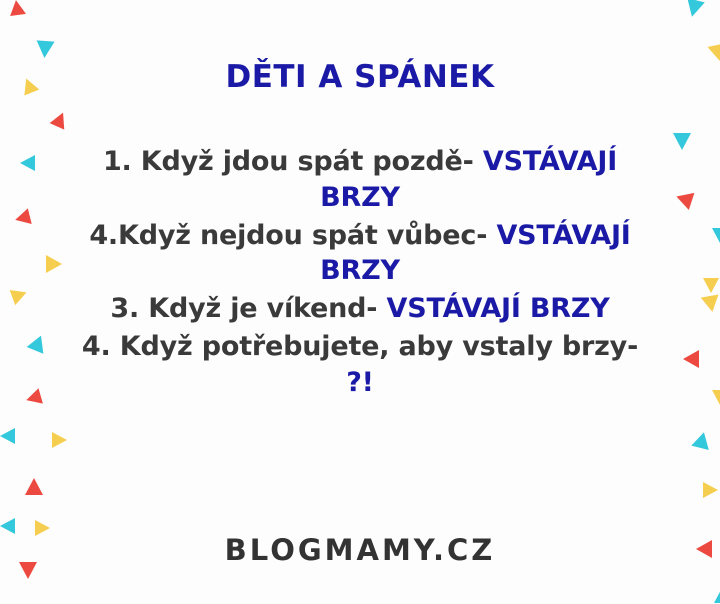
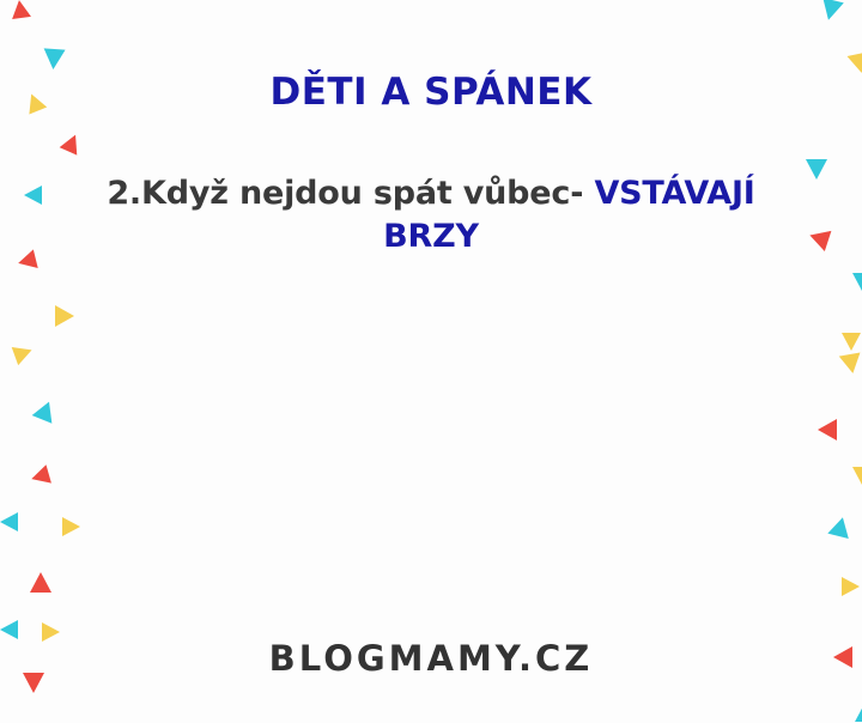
  DĚTI A SPÁNEK
- 1. Když jdou spát pozdě- VSTÁVAJÍ BRZY
- 4.Když nejdou spát vůbec- VSTÁVAJÍ BRZY
+ 2.Když nejdou spát vůbec- VSTÁVAJÍ BRZY
- 3. Když je víkend- VSTÁVAJÍ BRZY
- 4. Když potřebujete, aby vstaly brzy- ?!
  BLOGMAMY.CZ
